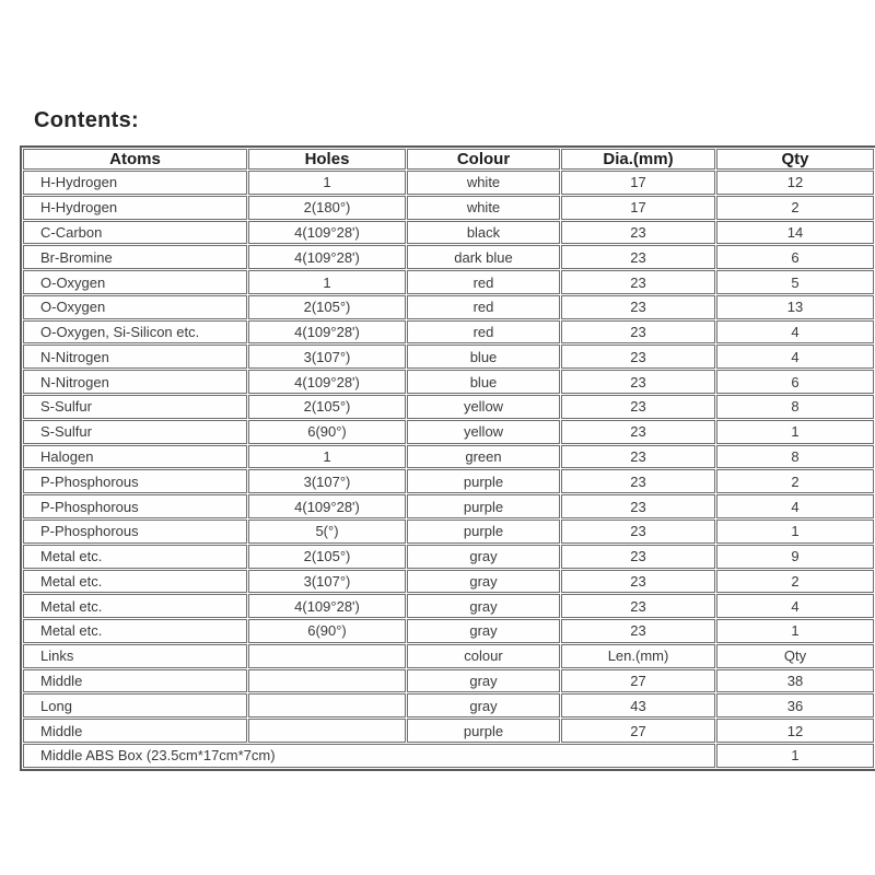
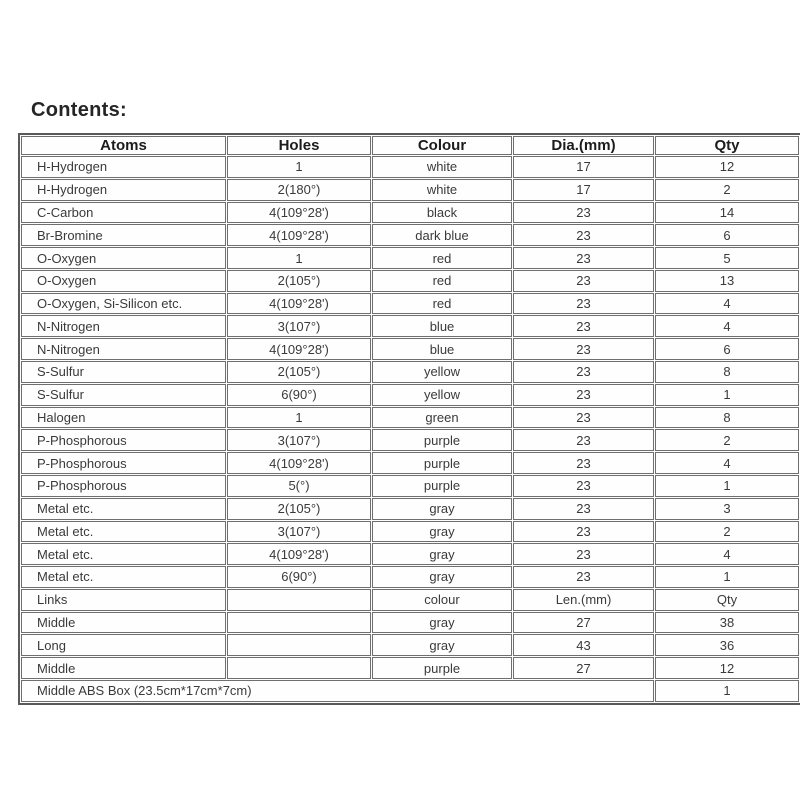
  Contents:
  Atoms	Holes	Colour	Dia.(mm)	Qty
  H-Hydrogen	1	white	17	12
  H-Hydrogen	2(180°)	white	17	2
  C-Carbon	4(109°28')	black	23	14
  Br-Bromine	4(109°28')	dark blue	23	6
  O-Oxygen	1	red	23	5
  O-Oxygen	2(105°)	red	23	13
  O-Oxygen, Si-Silicon etc.	4(109°28')	red	23	4
  N-Nitrogen	3(107°)	blue	23	4
  N-Nitrogen	4(109°28')	blue	23	6
  S-Sulfur	2(105°)	yellow	23	8
  S-Sulfur	6(90°)	yellow	23	1
  Halogen	1	green	23	8
  P-Phosphorous	3(107°)	purple	23	2
  P-Phosphorous	4(109°28')	purple	23	4
  P-Phosphorous	5(°)	purple	23	1
- Metal etc.	2(105°)	gray	23	9
+ Metal etc.	2(105°)	gray	23	3
  Metal etc.	3(107°)	gray	23	2
  Metal etc.	4(109°28')	gray	23	4
  Metal etc.	6(90°)	gray	23	1
  Links		colour	Len.(mm)	Qty
  Middle		gray	27	38
  Long		gray	43	36
  Middle		purple	27	12
  Middle ABS Box (23.5cm*17cm*7cm)	1
